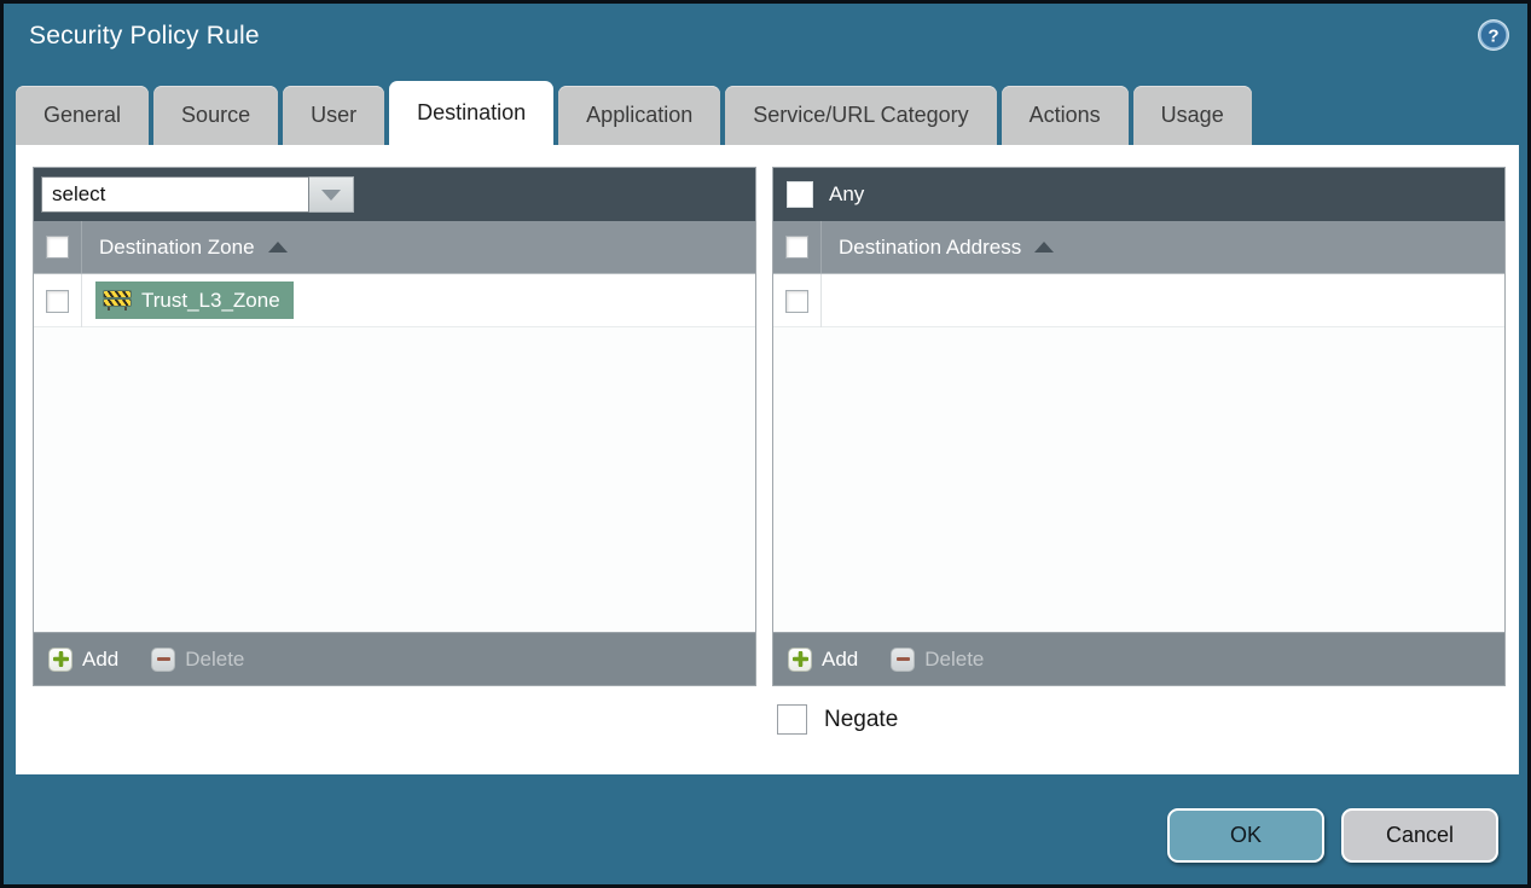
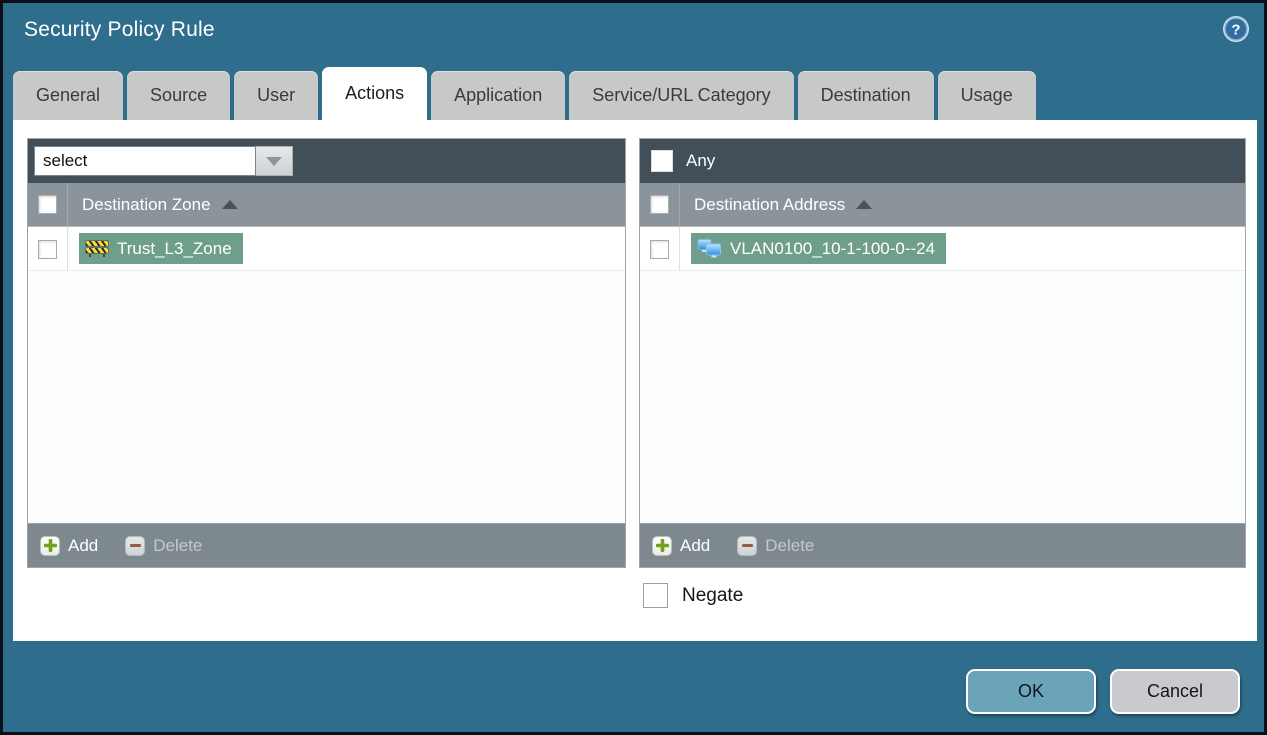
  Security Policy Rule
  ?
  General
  Source
  User
- Destination
+ Actions
  Application
  Service/URL Category
- Actions
+ Destination
  Usage
  select
  Destination Zone
  Trust_L3_Zone
  Add
  Delete
  Any
  Destination Address
+ VLAN0100_10-1-100-0--24
  Add
  Delete
  Negate
  OK
  Cancel
